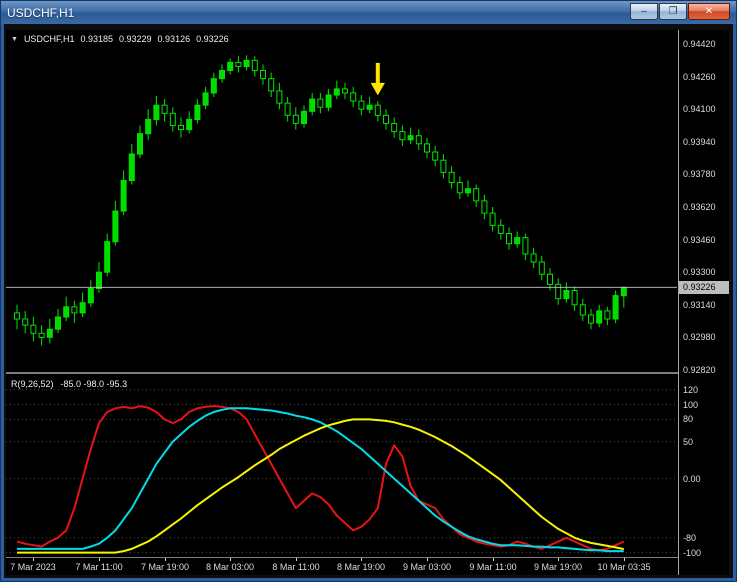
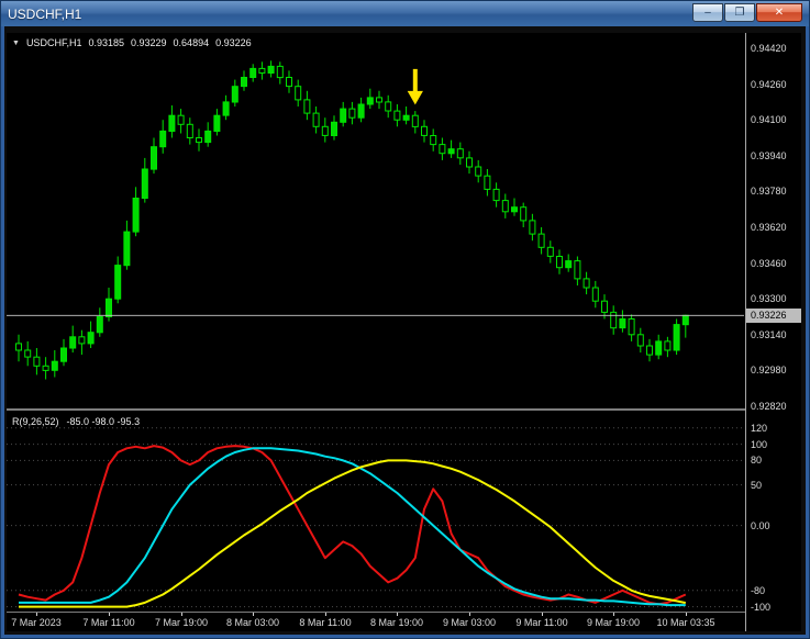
  USDCHF,H1
  –
  ❐
  ✕
  USDCHF,H1
  0.93185
  0.93229
- 0.93126
+ 0.64894
  0.93226
  R(9,26,52)
  -85.0 -98.0 -95.3
  7 Mar 2023
  7 Mar 11:00
  7 Mar 19:00
  8 Mar 03:00
  8 Mar 11:00
  8 Mar 19:00
  9 Mar 03:00
  9 Mar 11:00
  9 Mar 19:00
  10 Mar 03:35
  0.93226
  0.94420
  0.94260
  0.94100
  0.93940
  0.93780
  0.93620
  0.93460
  0.93300
  0.93140
  0.92980
  0.92820
  120
  100
  80
  50
  0.00
  -80
  -100
